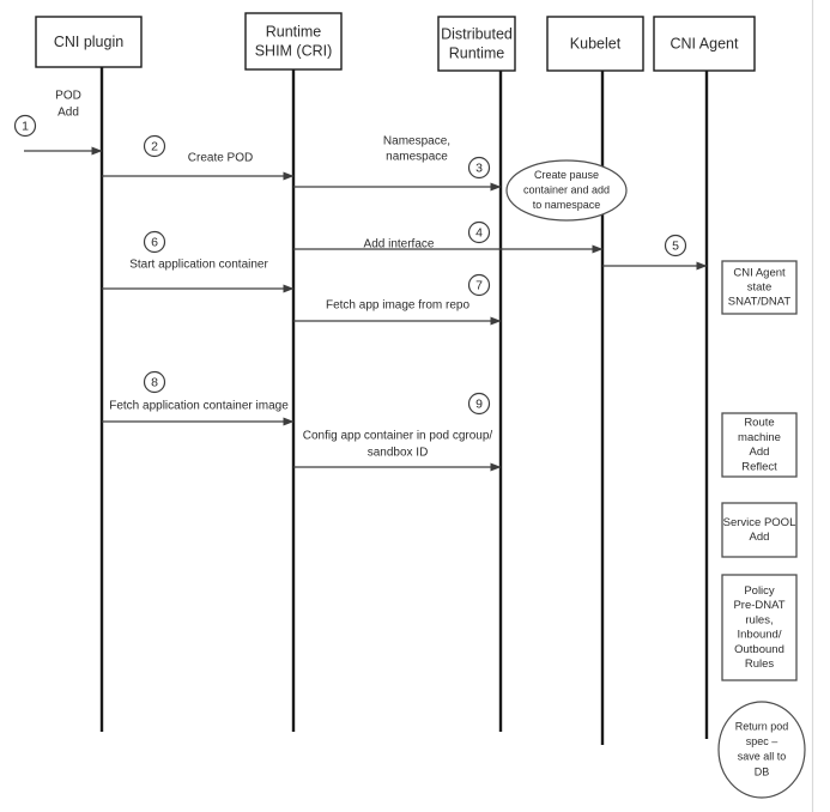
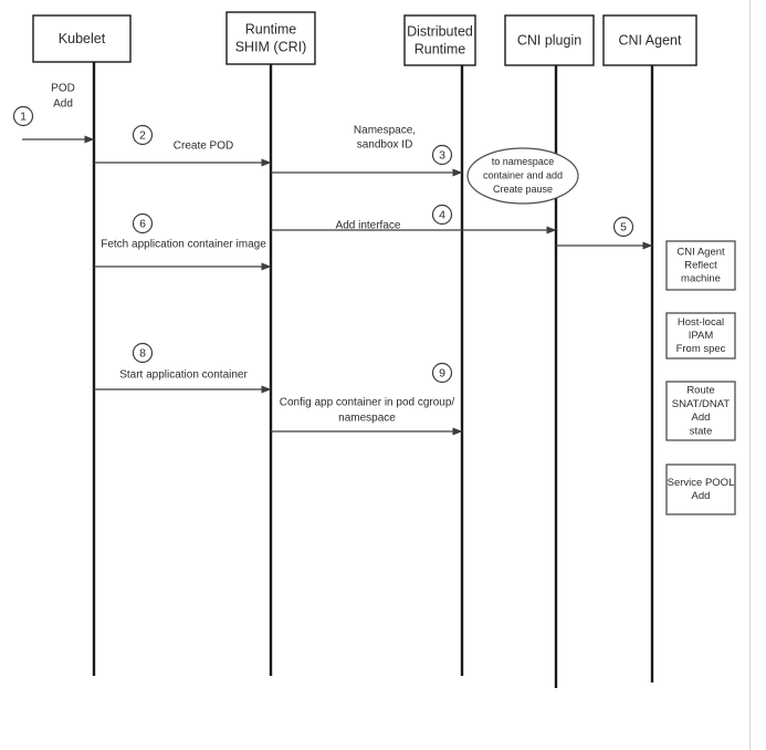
- CNI plugin
+ Kubelet
  Runtime
  SHIM (CRI)
  Distributed
  Runtime
- Kubelet
+ CNI plugin
  CNI Agent
  POD
  Add
  1
  Create POD
  2
  Namespace,
- namespace
+ sandbox ID
  3
  Add interface
  4
  5
- Start application container
+ Fetch application container image
  6
- Fetch app image from repo
- 7
- Fetch application container image
+ Start application container
  8
  Config app container in pod cgroup/
- sandbox ID
+ namespace
  9
- Create pause
+ to namespace
  container and add
- to namespace
+ Create pause
- Return pod
- spec –
- save all to
- DB
  CNI Agent
- state
+ Reflect
- SNAT/DNAT
+ machine
+ Host-local
+ IPAM
+ From spec
  Route
- machine
+ SNAT/DNAT
  Add
- Reflect
+ state
  Service POOL
  Add
- Policy
- Pre-DNAT
- rules,
- Inbound/
- Outbound
- Rules
